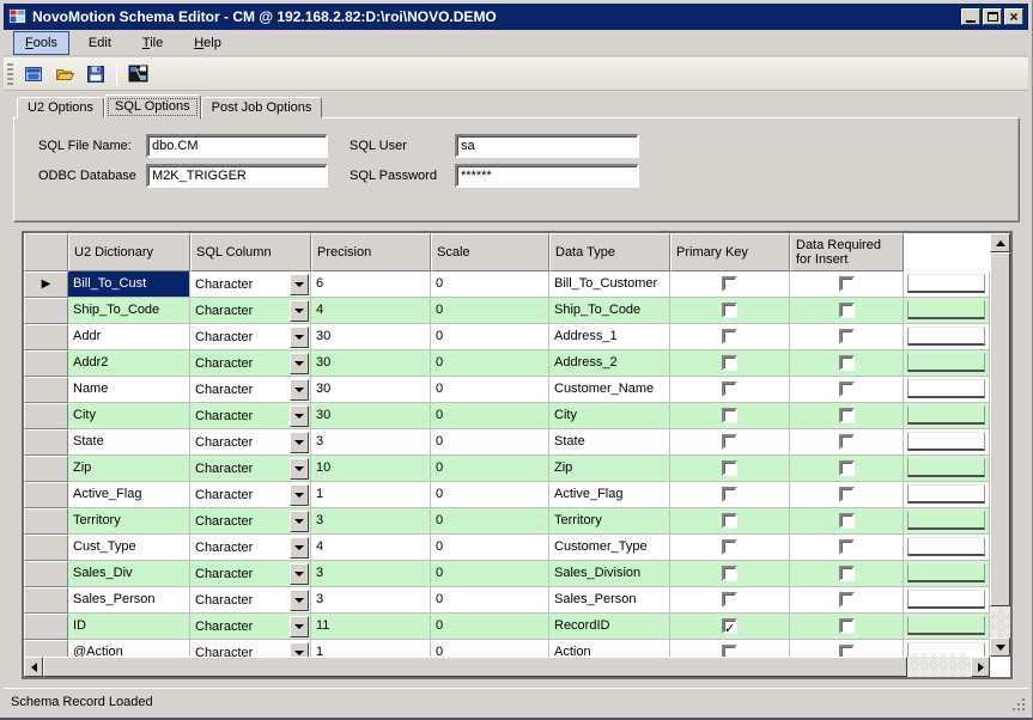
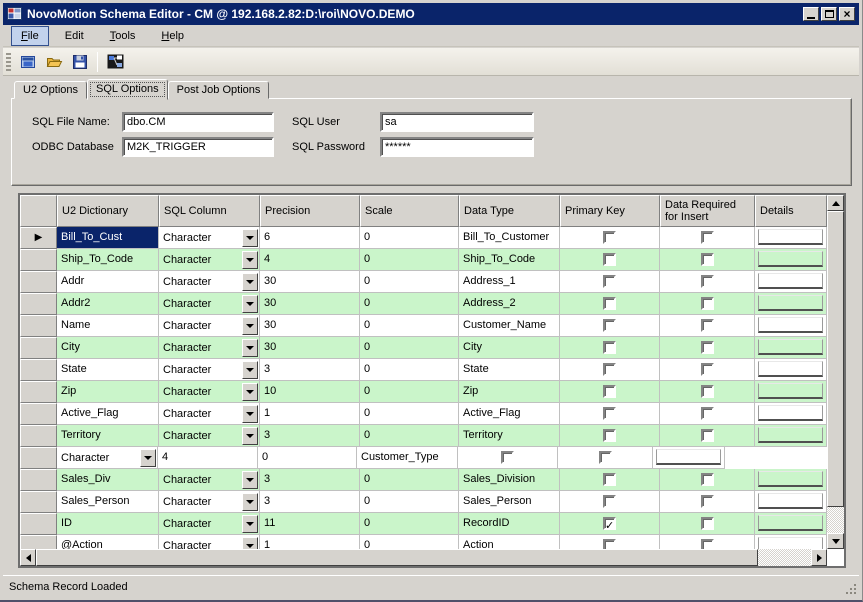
  NovoMotion Schema Editor - CM @ 192.168.2.82:D:\roi\NOVO.DEMO
  ×
- Fools
+ File
  Edit
- Tile
+ Tools
  Help
  U2 Options
  SQL Options
  Post Job Options
  SQL File Name:
  dbo.CM
  SQL User
  sa
  ODBC Database
  M2K_TRIGGER
  SQL Password
  ******
  U2 Dictionary
  SQL Column
  Precision
  Scale
  Data Type
  Primary Key
  Data Required for Insert
+ Details
  ▶
  Bill_To_Cust
  Character
  6
  0
  Bill_To_Customer
  Ship_To_Code
  Character
  4
  0
  Ship_To_Code
  Addr
  Character
  30
  0
  Address_1
  Addr2
  Character
  30
  0
  Address_2
  Name
  Character
  30
  0
  Customer_Name
  City
  Character
  30
  0
  City
  State
  Character
  3
  0
  State
  Zip
  Character
  10
  0
  Zip
  Active_Flag
  Character
  1
  0
  Active_Flag
  Territory
  Character
  3
  0
  Territory
- Cust_Type
  Character
  4
  0
  Customer_Type
  Sales_Div
  Character
  3
  0
  Sales_Division
  Sales_Person
  Character
  3
  0
  Sales_Person
  ID
  Character
  11
  0
  RecordID
  @Action
  Character
  1
  0
  Action
  Schema Record Loaded
